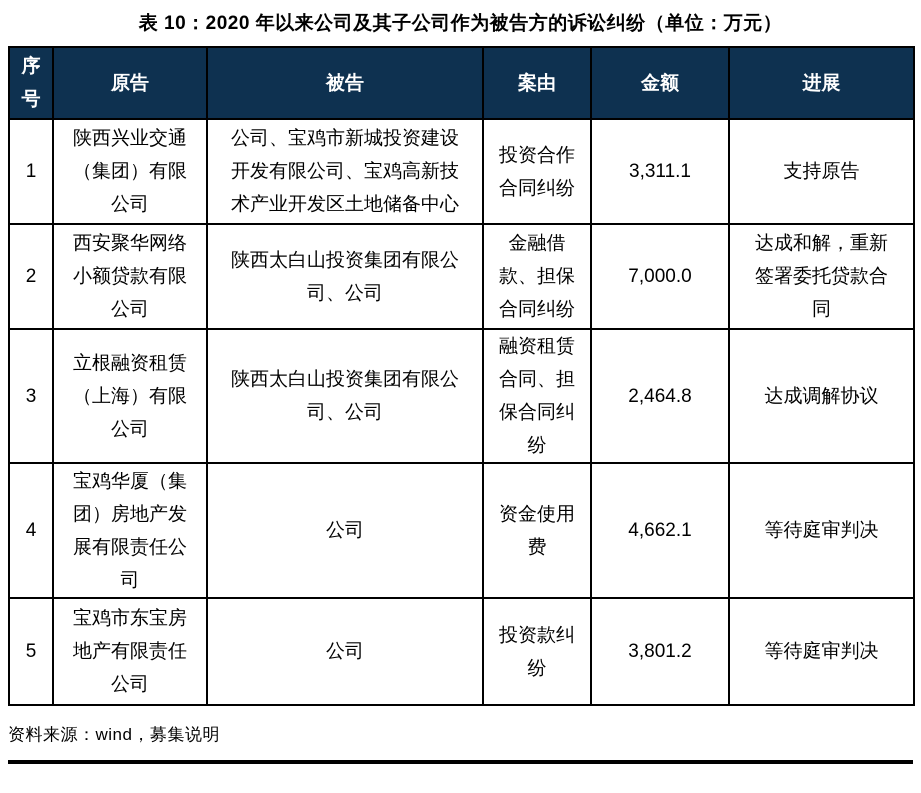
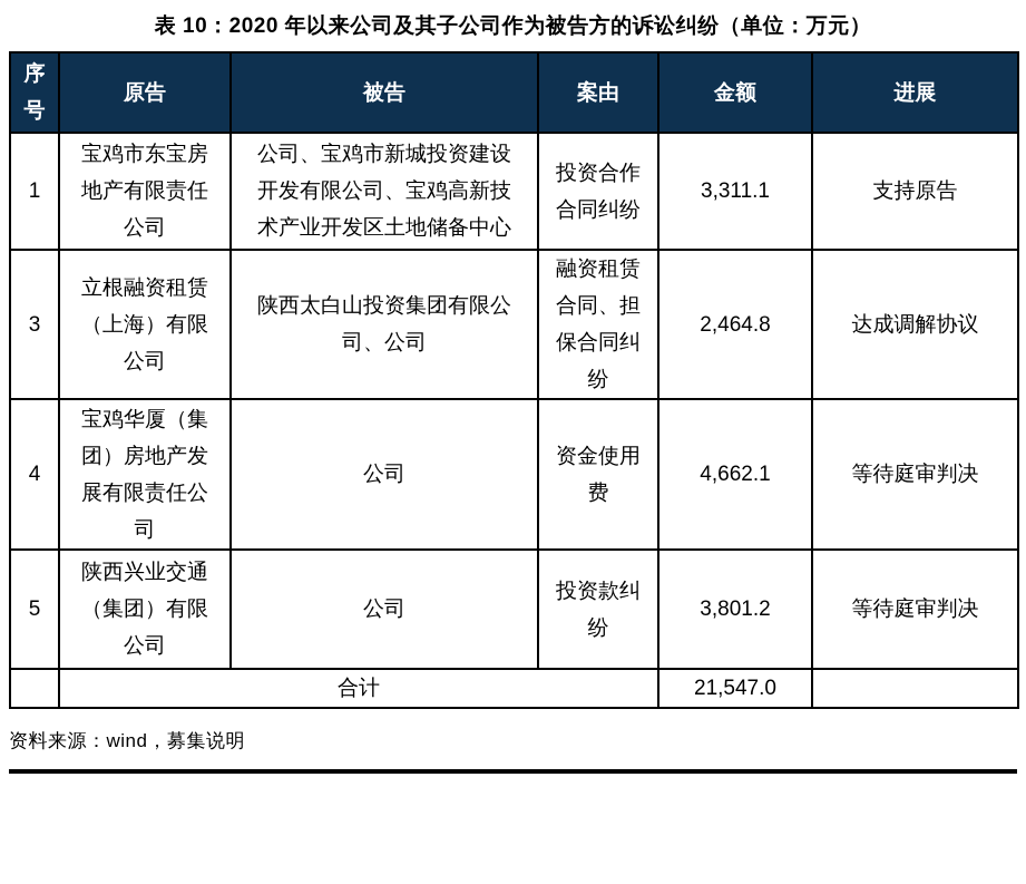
  表 10：2020 年以来公司及其子公司作为被告方的诉讼纠纷（单位：万元）
  序号	原告	被告	案由	金额	进展
- 1	陕西兴业交通（集团）有限公司	公司、宝鸡市新城投资建设开发有限公司、宝鸡高新技术产业开发区土地储备中心	投资合作合同纠纷	3,311.1	支持原告
+ 1	宝鸡市东宝房地产有限责任公司	公司、宝鸡市新城投资建设开发有限公司、宝鸡高新技术产业开发区土地储备中心	投资合作合同纠纷	3,311.1	支持原告
- 2	西安聚华网络小额贷款有限公司	陕西太白山投资集团有限公司、公司	金融借款、担保合同纠纷	7,000.0	达成和解，重新签署委托贷款合同
  3	立根融资租赁（上海）有限公司	陕西太白山投资集团有限公司、公司	融资租赁合同、担保合同纠纷	2,464.8	达成调解协议
  4	宝鸡华厦（集团）房地产发展有限责任公司	公司	资金使用费	4,662.1	等待庭审判决
- 5	宝鸡市东宝房地产有限责任公司	公司	投资款纠纷	3,801.2	等待庭审判决
+ 5	陕西兴业交通（集团）有限公司	公司	投资款纠纷	3,801.2	等待庭审判决
+ 	合计	21,547.0
  资料来源：wind，募集说明
